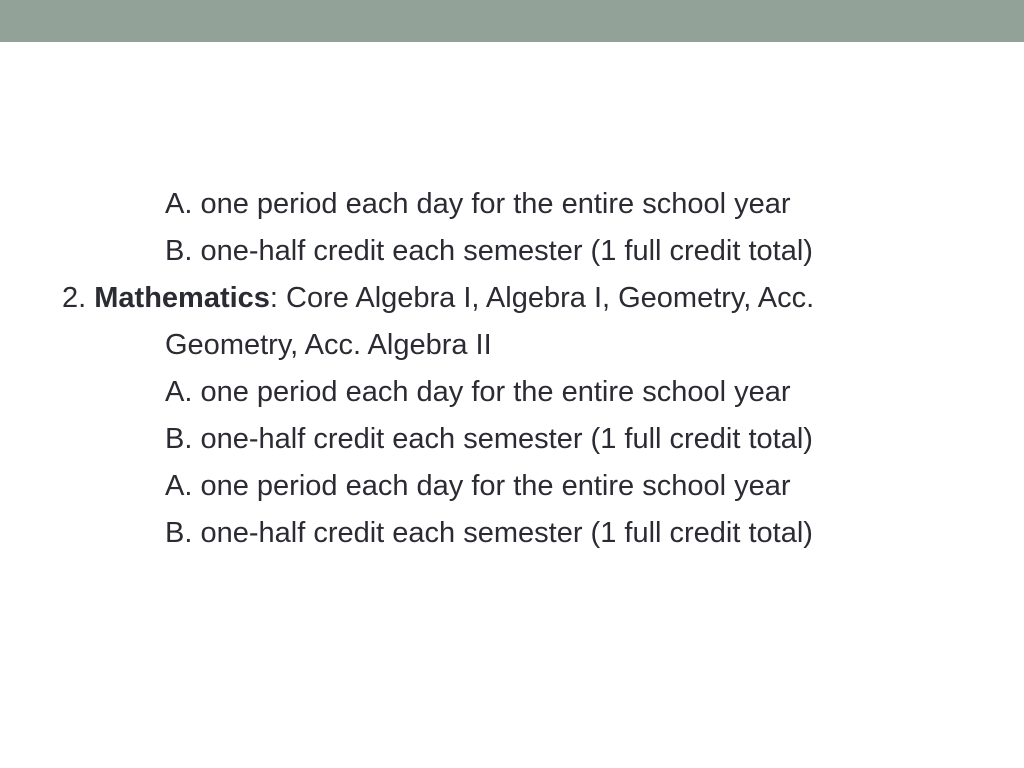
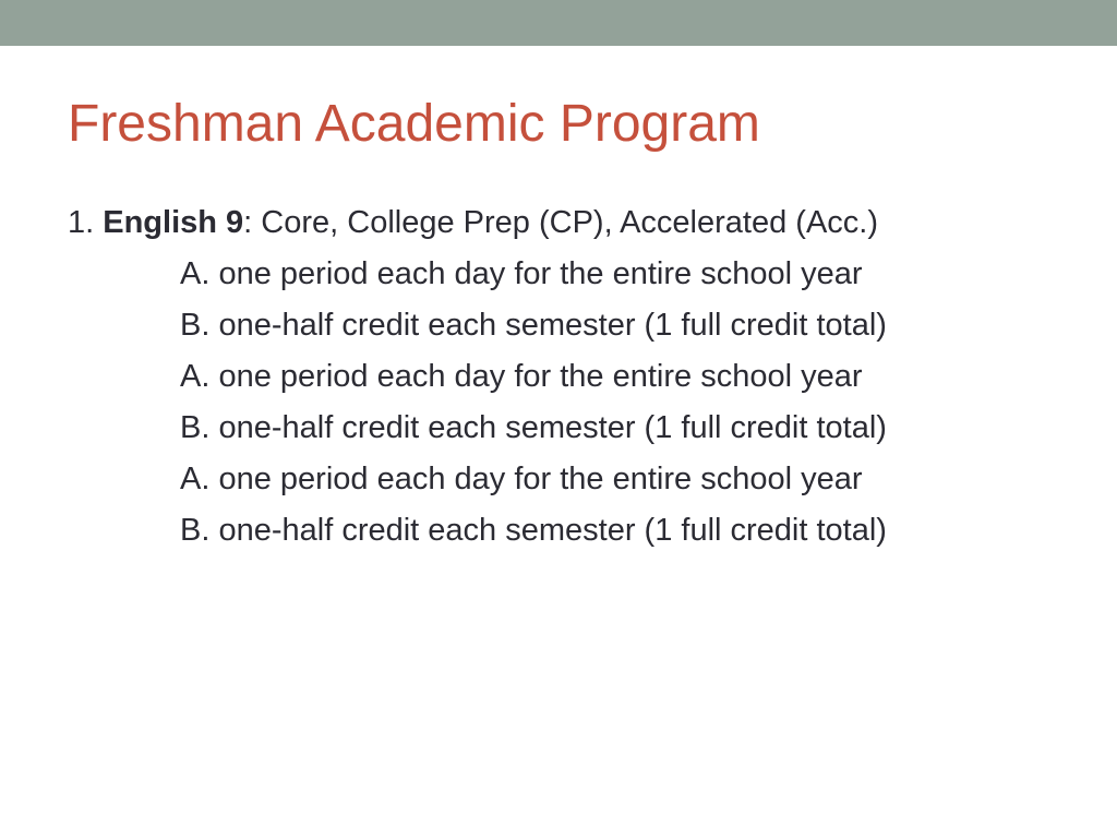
+ Freshman Academic Program
+ 1. English 9: Core, College Prep (CP), Accelerated (Acc.)
  A. one period each day for the entire school year
  B. one-half credit each semester (1 full credit total)
- 2. Mathematics: Core Algebra I, Algebra I, Geometry, Acc.
- Geometry, Acc. Algebra II
  A. one period each day for the entire school year
  B. one-half credit each semester (1 full credit total)
  A. one period each day for the entire school year
  B. one-half credit each semester (1 full credit total)
